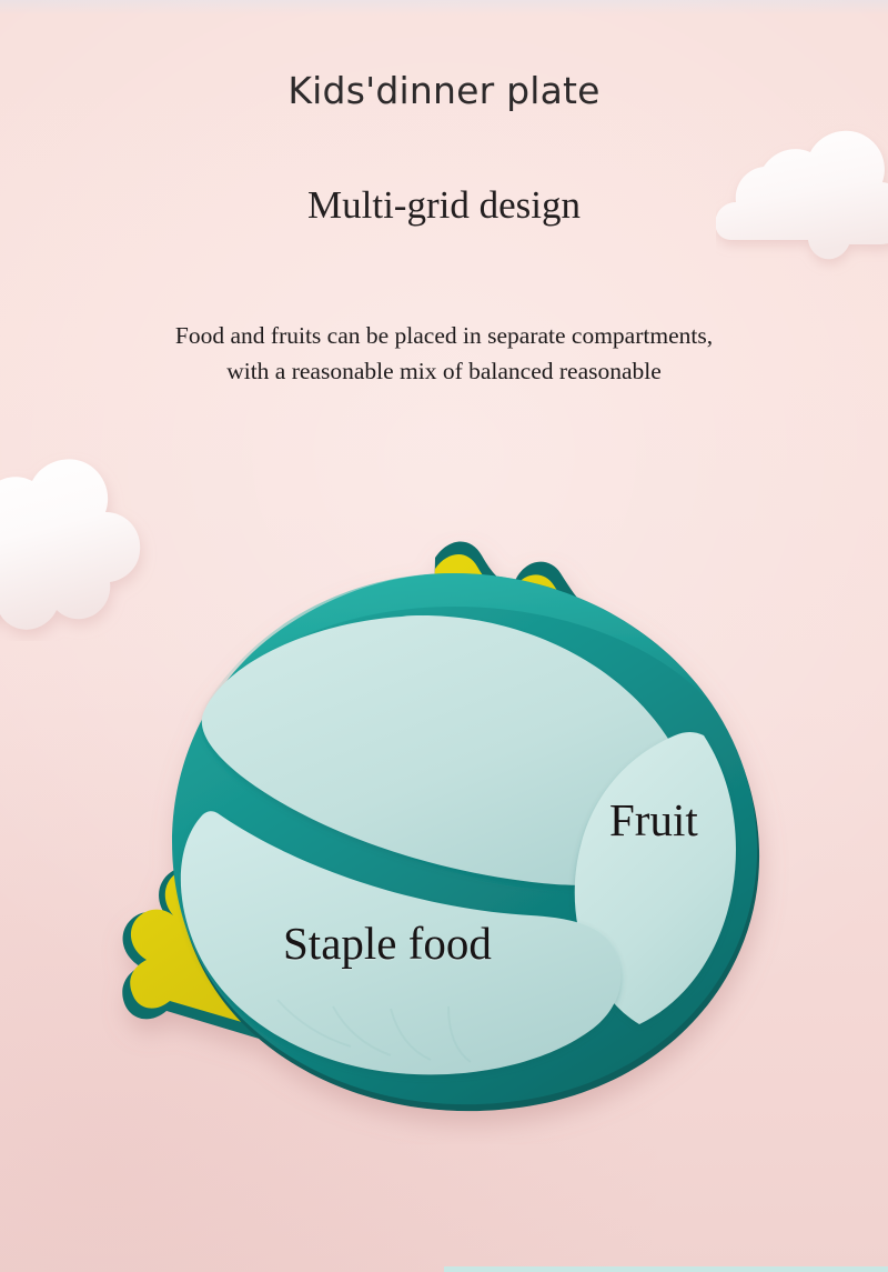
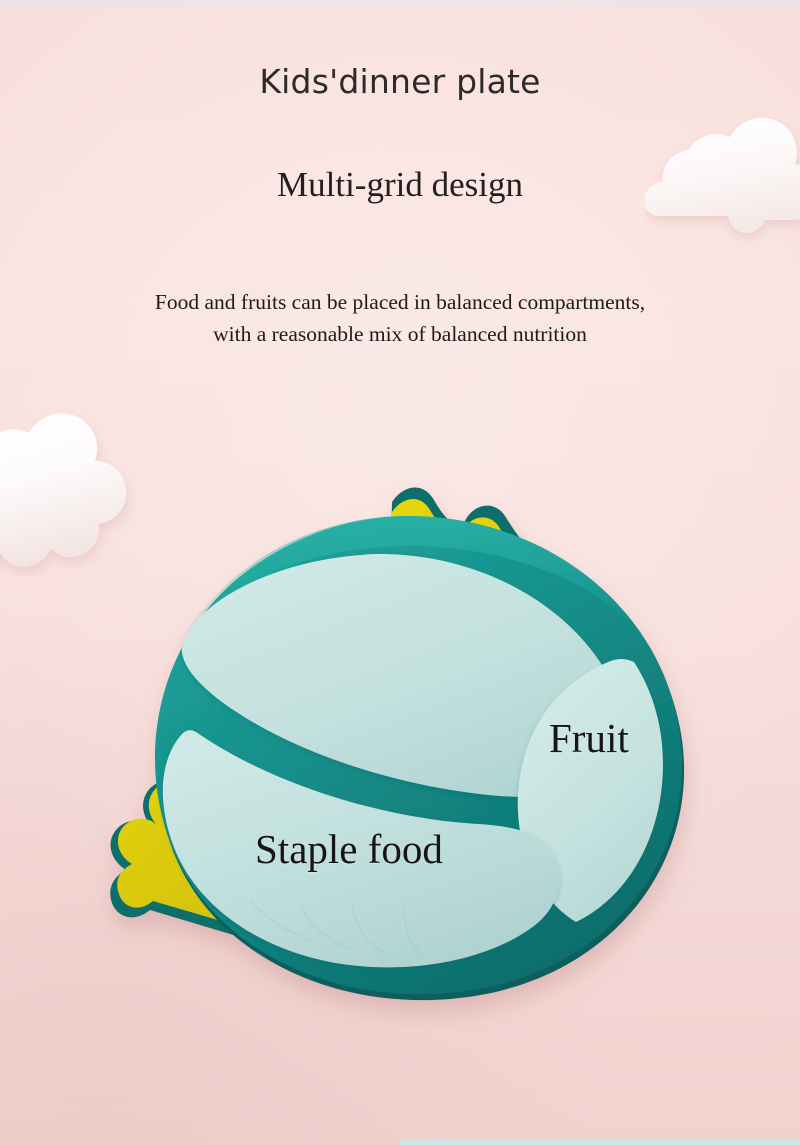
  Kids'dinner plate
  Multi-grid design
- Food and fruits can be placed in separate compartments,
+ Food and fruits can be placed in balanced compartments,
- with a reasonable mix of balanced reasonable
+ with a reasonable mix of balanced nutrition
  Fruit
  Staple food
